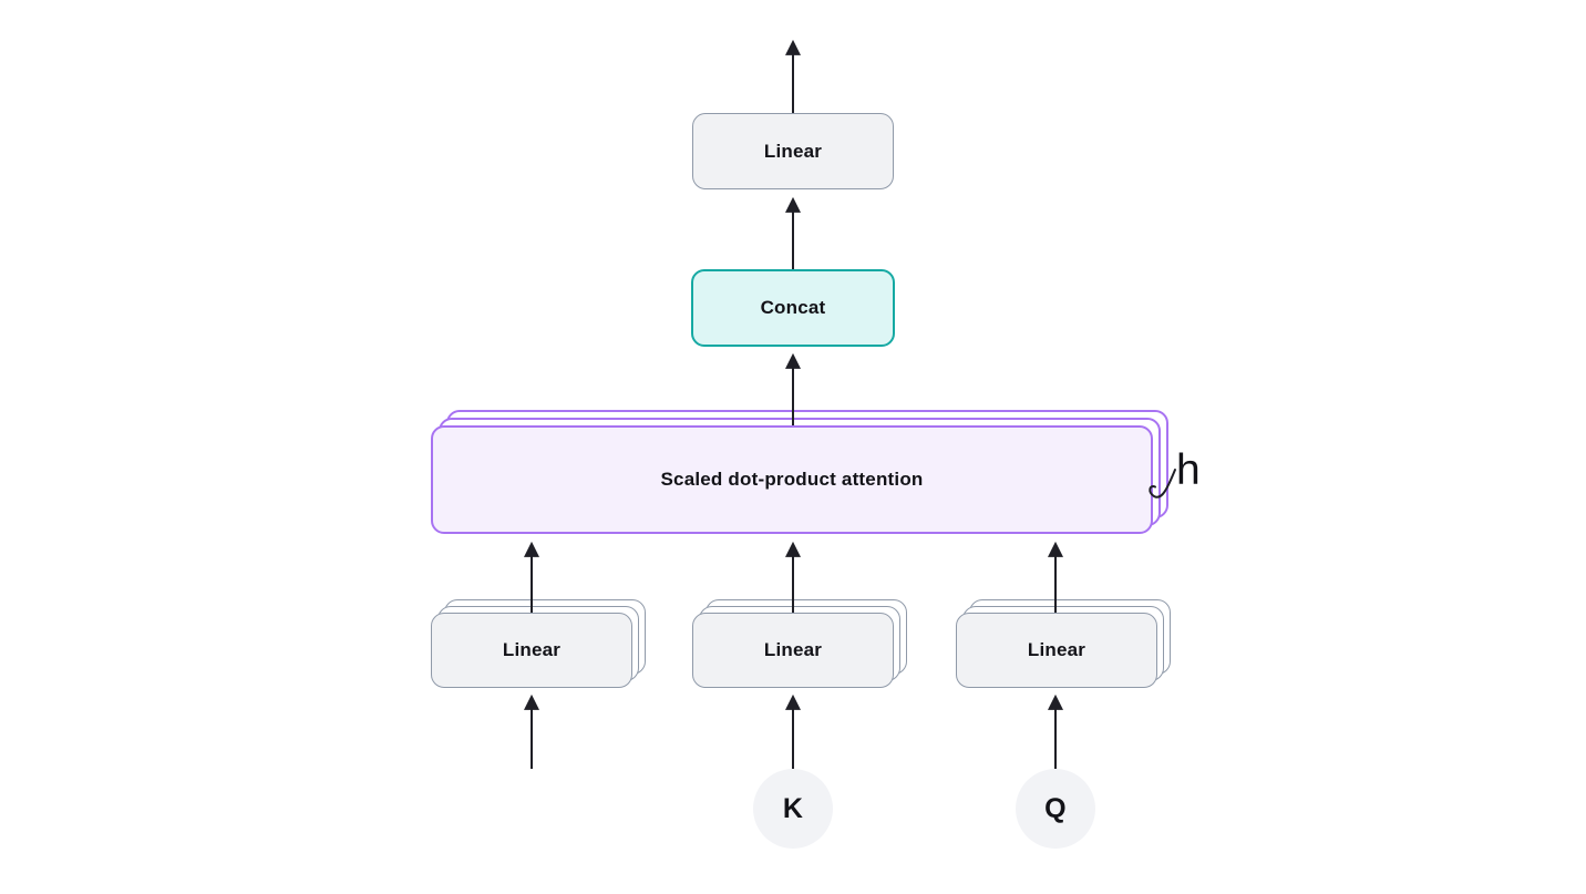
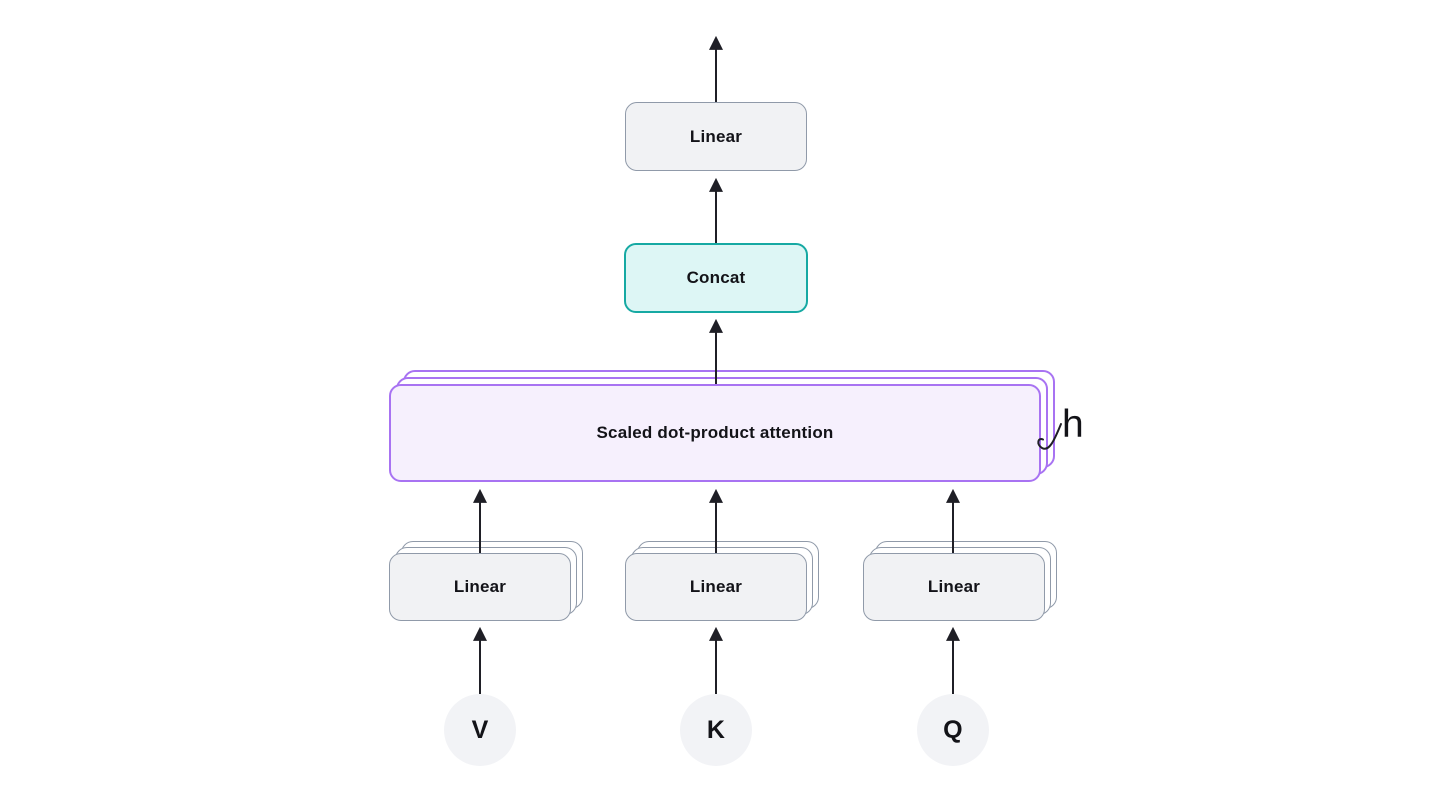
  Linear
  Concat
  Scaled dot-product attention
  Linear
  Linear
  Linear
+ V
  K
  Q
  h
